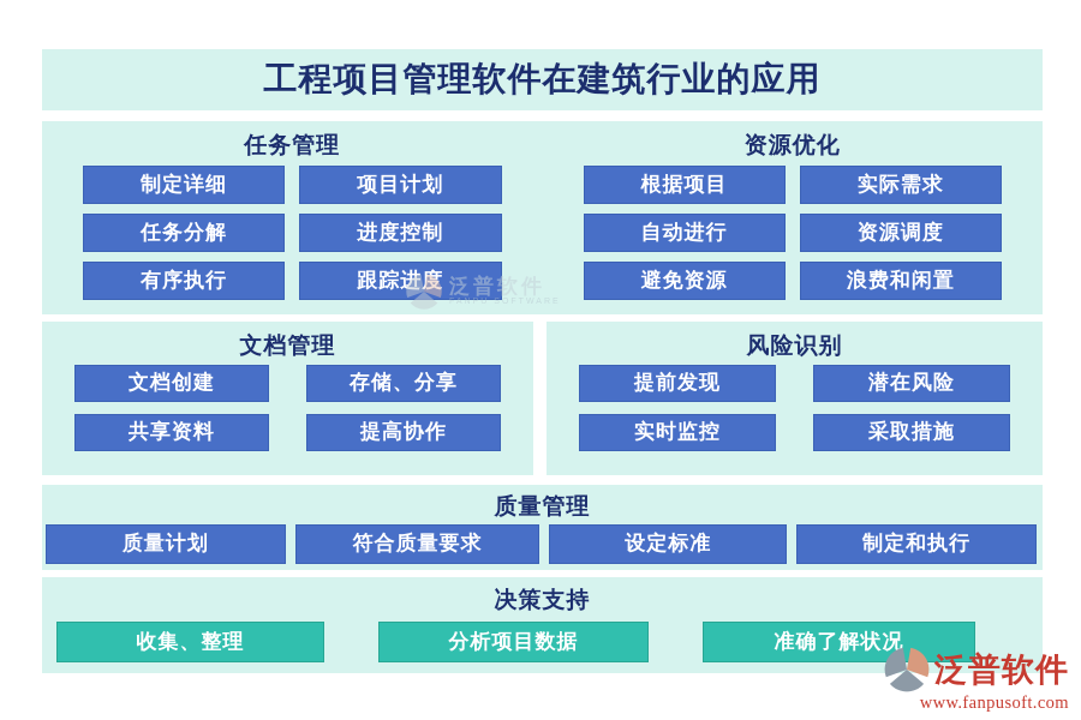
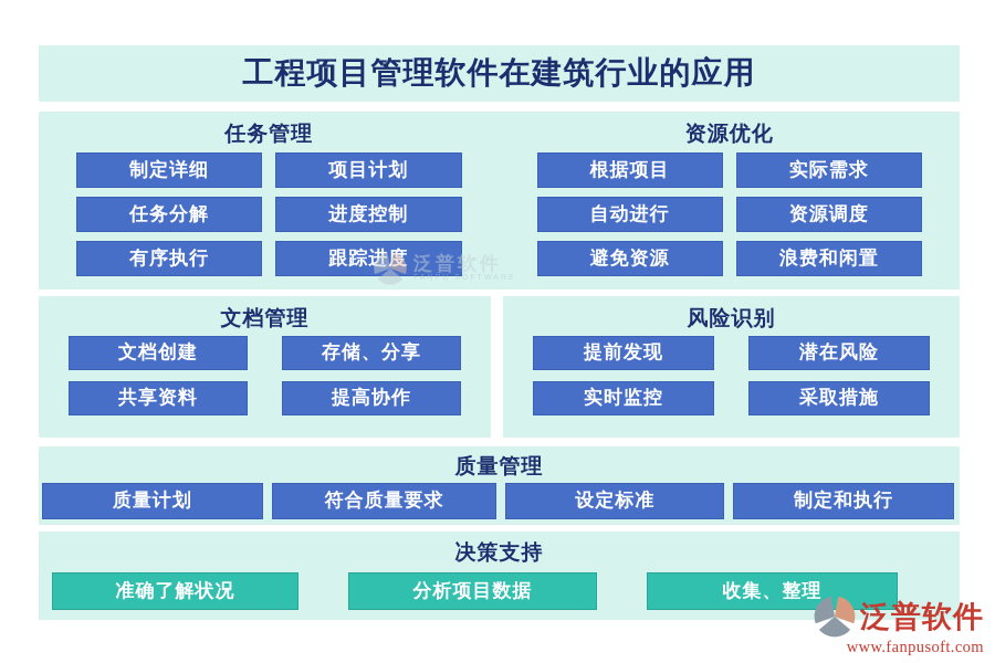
  工程项目管理软件在建筑行业的应用
  任务管理
  制定详细
  项目计划
  任务分解
  进度控制
  有序执行
  跟踪进度
  资源优化
  根据项目
  实际需求
  自动进行
  资源调度
  避免资源
  浪费和闲置
  文档管理
  文档创建
  存储、分享
  共享资料
  提高协作
  风险识别
  提前发现
  潜在风险
  实时监控
  采取措施
  质量管理
  质量计划
  符合质量要求
  设定标准
  制定和执行
  决策支持
- 收集、整理
+ 准确了解状况
  分析项目数据
- 准确了解状况
+ 收集、整理
  泛普软件
  泛普软件
  www.fanpusoft.com
